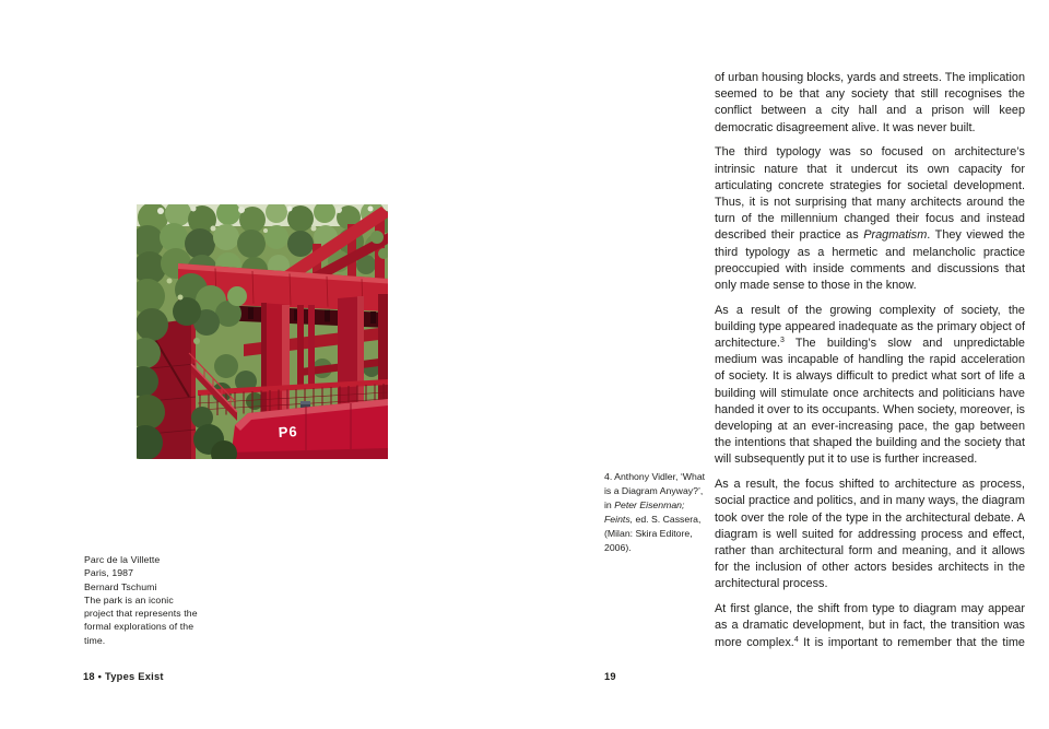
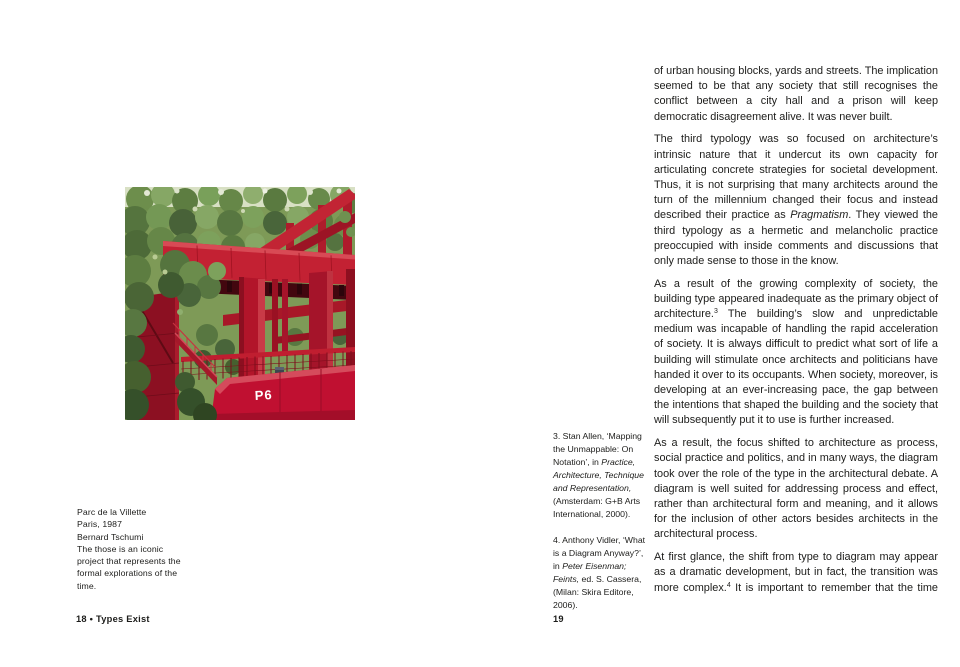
  Parc de la Villette
  Paris, 1987
  Bernard Tschumi
- The park is an iconic project that represents the formal explorations of the time.
+ The those is an iconic project that represents the formal explorations of the time.
  18 • Types Exist
+ 3. Stan Allen, ‘Mapping the Unmappable: On Notation’, in Practice, Architecture, Technique and Representation, (Amsterdam: G+B Arts International, 2000).
  4. Anthony Vidler, ‘What is a Diagram Anyway?’, in Peter Eisenman; Feints, ed. S. Cassera, (Milan: Skira Editore, 2006).
  of urban housing blocks, yards and streets. The implication seemed to be that any society that still recognises the conflict between a city hall and a prison will keep democratic disagreement alive. It was never built.
  The third typology was so focused on architecture’s intrinsic nature that it undercut its own capacity for articulating concrete strategies for societal development. Thus, it is not surprising that many architects around the turn of the millennium changed their focus and instead described their practice as Pragmatism. They viewed the third typology as a hermetic and melancholic practice preoccupied with inside comments and discussions that only made sense to those in the know.
  As a result of the growing complexity of society, the building type appeared inadequate as the primary object of architecture. The building’s slow and unpredictable medium was incapable of handling the rapid acceleration of society. It is always difficult to predict what sort of life a building will stimulate once architects and politicians have handed it over to its occupants. When society, moreover, is developing at an ever-increasing pace, the gap between the intentions that shaped the building and the society that will subsequently put it to use is further increased.
  As a result, the focus shifted to architecture as process, social practice and politics, and in many ways, the diagram took over the role of the type in the architectural debate. A diagram is well suited for addressing process and effect, rather than architectural form and meaning, and it allows for the inclusion of other actors besides architects in the architectural process.
  At first glance, the shift from type to diagram may appear as a dramatic development, but in fact, the transition was more complex. It is important to remember that the time
  19
